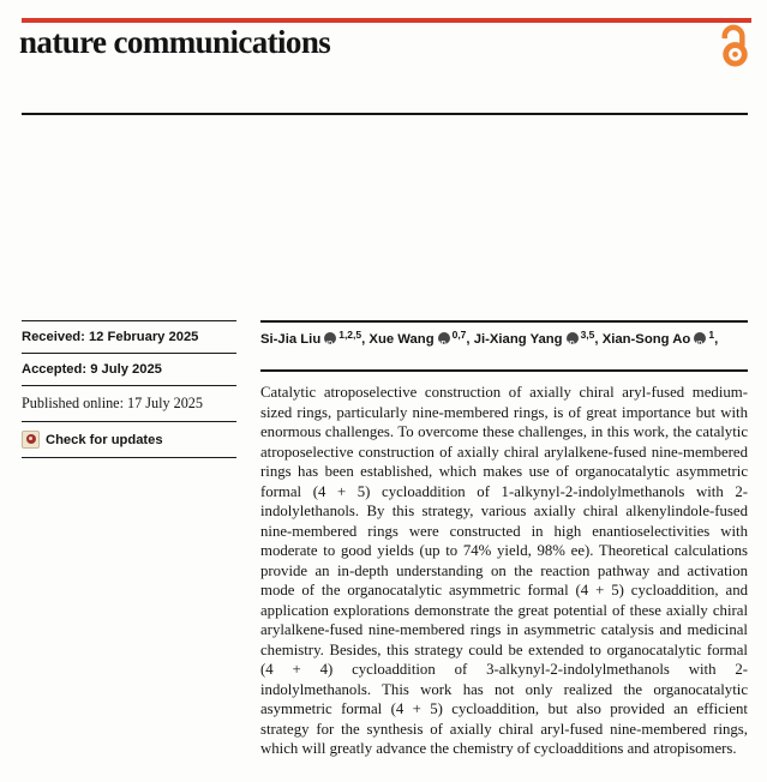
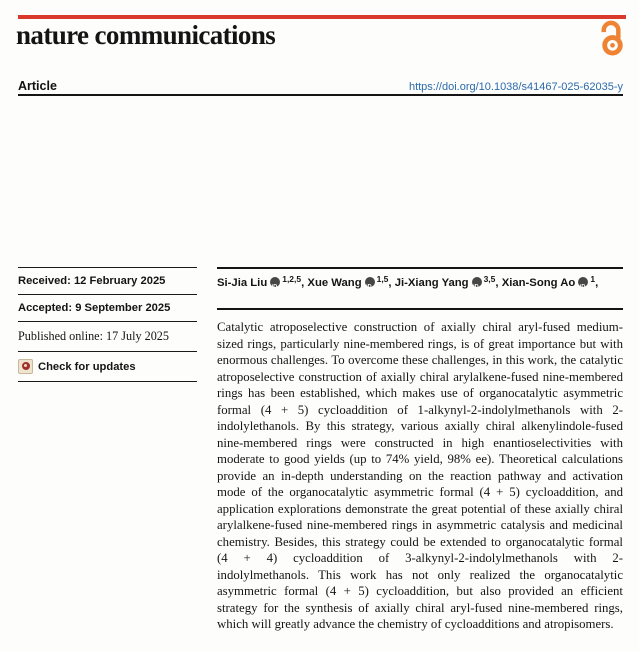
  nature communications
+ Article
+ https://doi.org/10.1038/s41467-025-62035-y
  Received: 12 February 2025
- Accepted: 9 July 2025
+ Accepted: 9 September 2025
  Published online: 17 July 2025
  Check for updates
- Si-Jia Liu 1,2,5, Xue Wang 0,7, Ji-Xiang Yang 3,5, Xian-Song Ao 1,
+ Si-Jia Liu 1,2,5, Xue Wang 1,5, Ji-Xiang Yang 3,5, Xian-Song Ao 1,
  Catalytic atroposelective construction of axially chiral aryl-fused medium-sized rings, particularly nine-membered rings, is of great importance but with enormous challenges. To overcome these challenges, in this work, the catalytic atroposelective construction of axially chiral arylalkene-fused nine-membered rings has been established, which makes use of organocatalytic asymmetric formal (4 + 5) cycloaddition of 1-alkynyl-2-indolylmethanols with 2-indolylethanols. By this strategy, various axially chiral alkenylindole-fused nine-membered rings were constructed in high enantioselectivities with moderate to good yields (up to 74% yield, 98% ee). Theoretical calculations provide an in-depth understanding on the reaction pathway and activation mode of the organocatalytic asymmetric formal (4 + 5) cycloaddition, and application explorations demonstrate the great potential of these axially chiral arylalkene-fused nine-membered rings in asymmetric catalysis and medicinal chemistry. Besides, this strategy could be extended to organocatalytic formal (4 + 4) cycloaddition of 3-alkynyl-2-indolylmethanols with 2-indolylmethanols. This work has not only realized the organocatalytic asymmetric formal (4 + 5) cycloaddition, but also provided an efficient strategy for the synthesis of axially chiral aryl-fused nine-membered rings, which will greatly advance the chemistry of cycloadditions and atropisomers.
